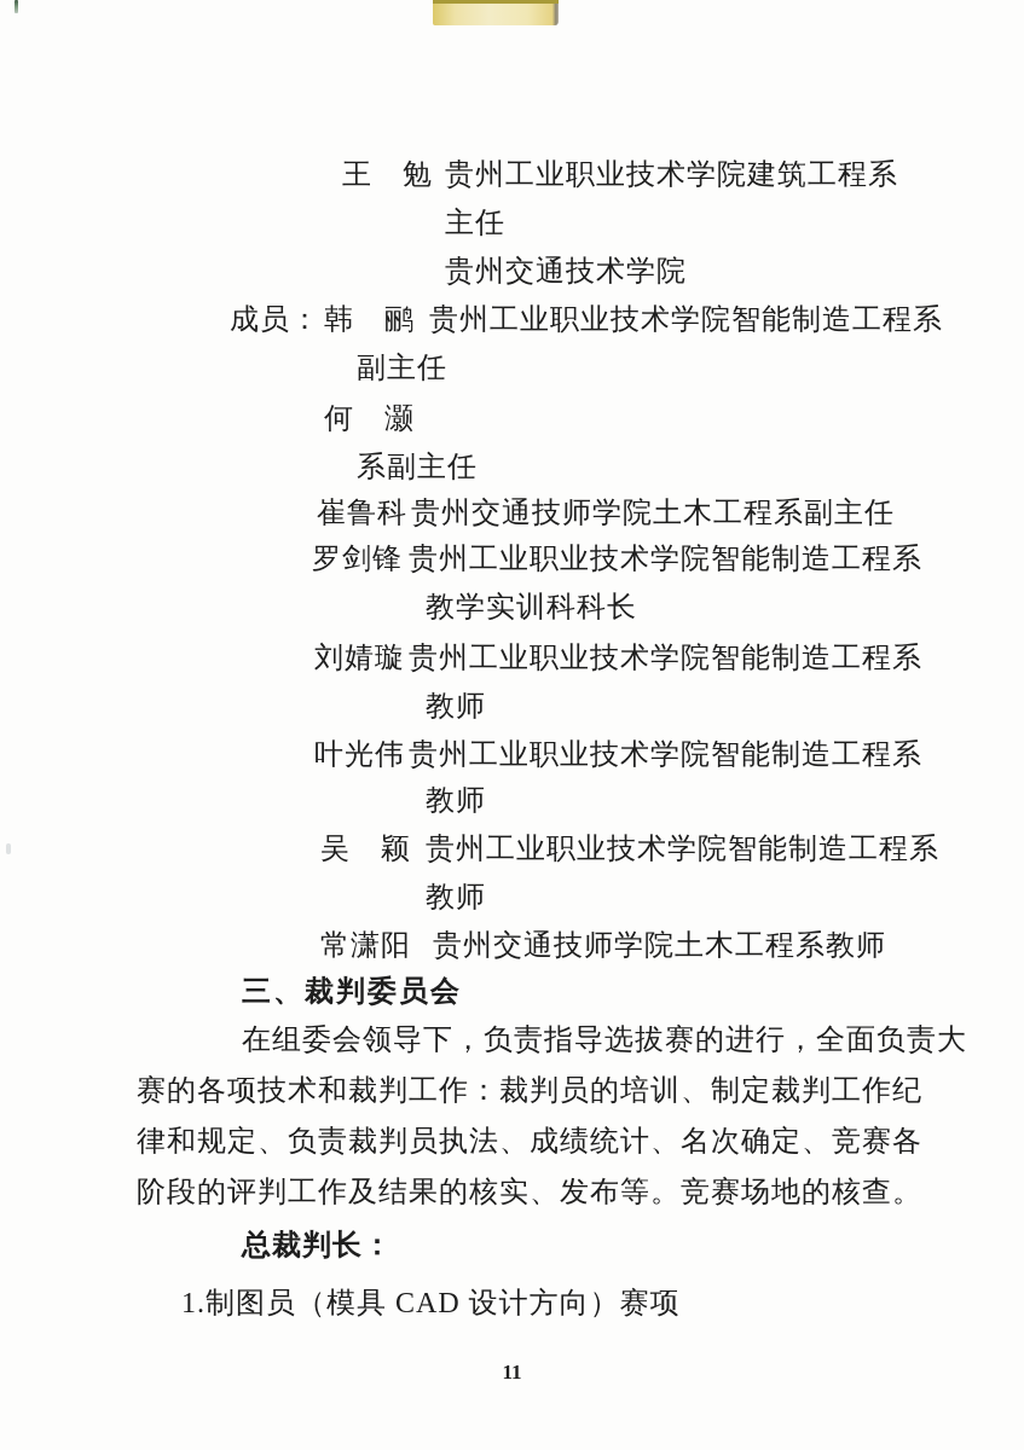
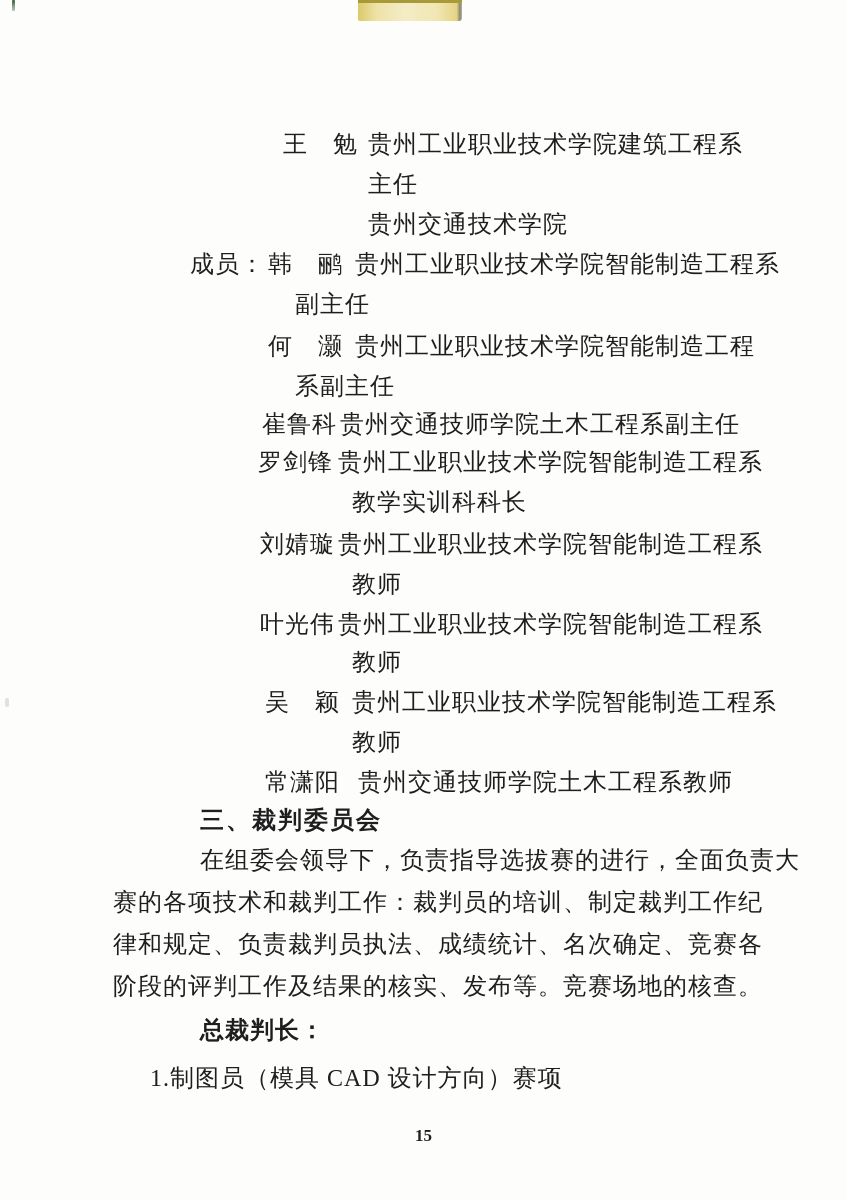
  王 勉
  贵州工业职业技术学院建筑工程系
  主任
  贵州交通技术学院
  成员：
  韩 鹂
  贵州工业职业技术学院智能制造工程系
  副主任
  何 灏
+ 贵州工业职业技术学院智能制造工程
  系副主任
  崔鲁科
  贵州交通技师学院土木工程系副主任
  罗剑锋
  贵州工业职业技术学院智能制造工程系
  教学实训科科长
  刘婧璇
  贵州工业职业技术学院智能制造工程系
  教师
  叶光伟
  贵州工业职业技术学院智能制造工程系
  教师
  吴 颖
  贵州工业职业技术学院智能制造工程系
  教师
  常潇阳
  贵州交通技师学院土木工程系教师
  三、裁判委员会
  在组委会领导下，负责指导选拔赛的进行，全面负责大
  赛的各项技术和裁判工作：裁判员的培训、制定裁判工作纪
  律和规定、负责裁判员执法、成绩统计、名次确定、竞赛各
  阶段的评判工作及结果的核实、发布等。竞赛场地的核查。
  总裁判长：
  1.制图员（模具 CAD 设计方向）赛项
- 11
+ 15
